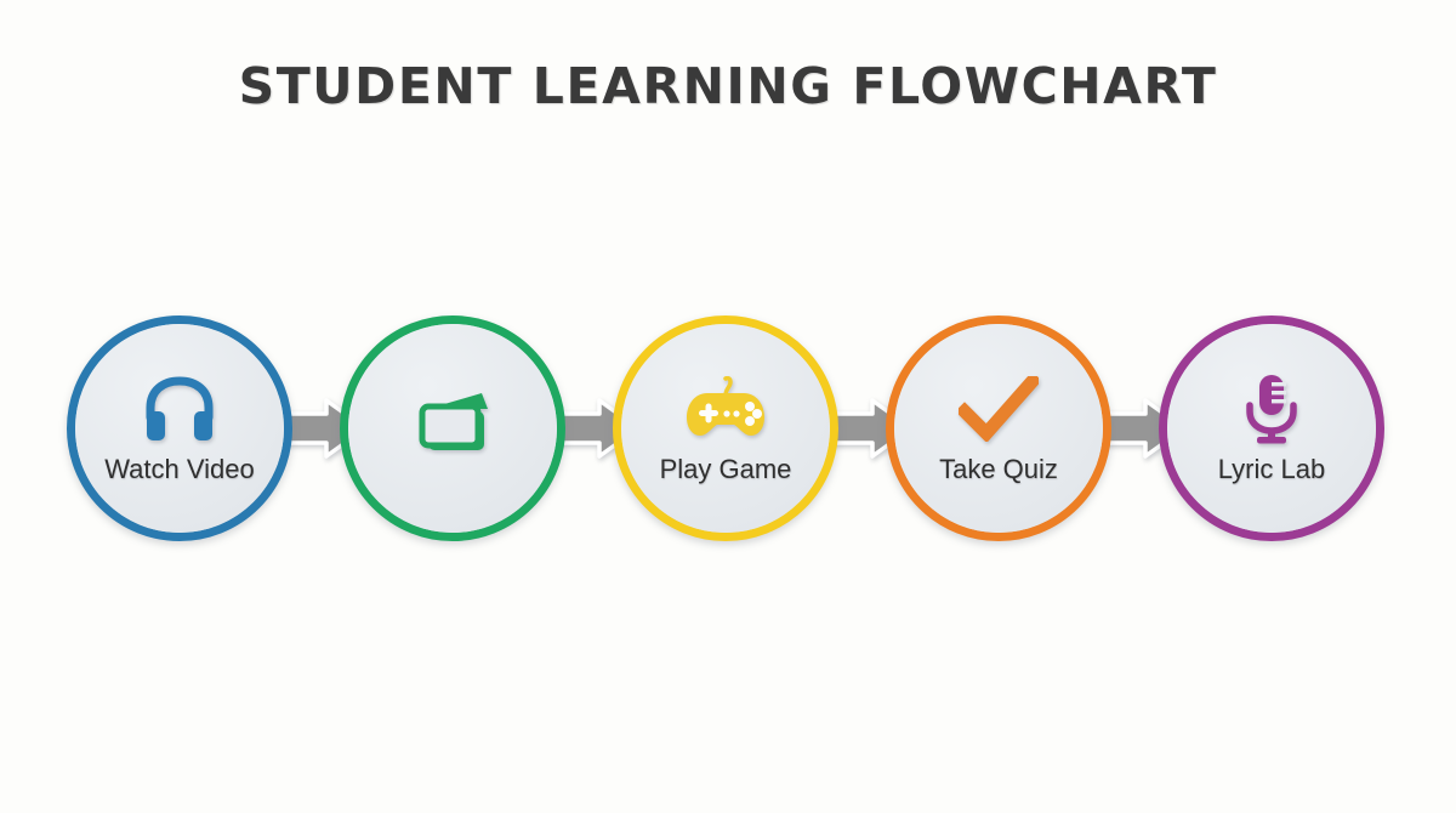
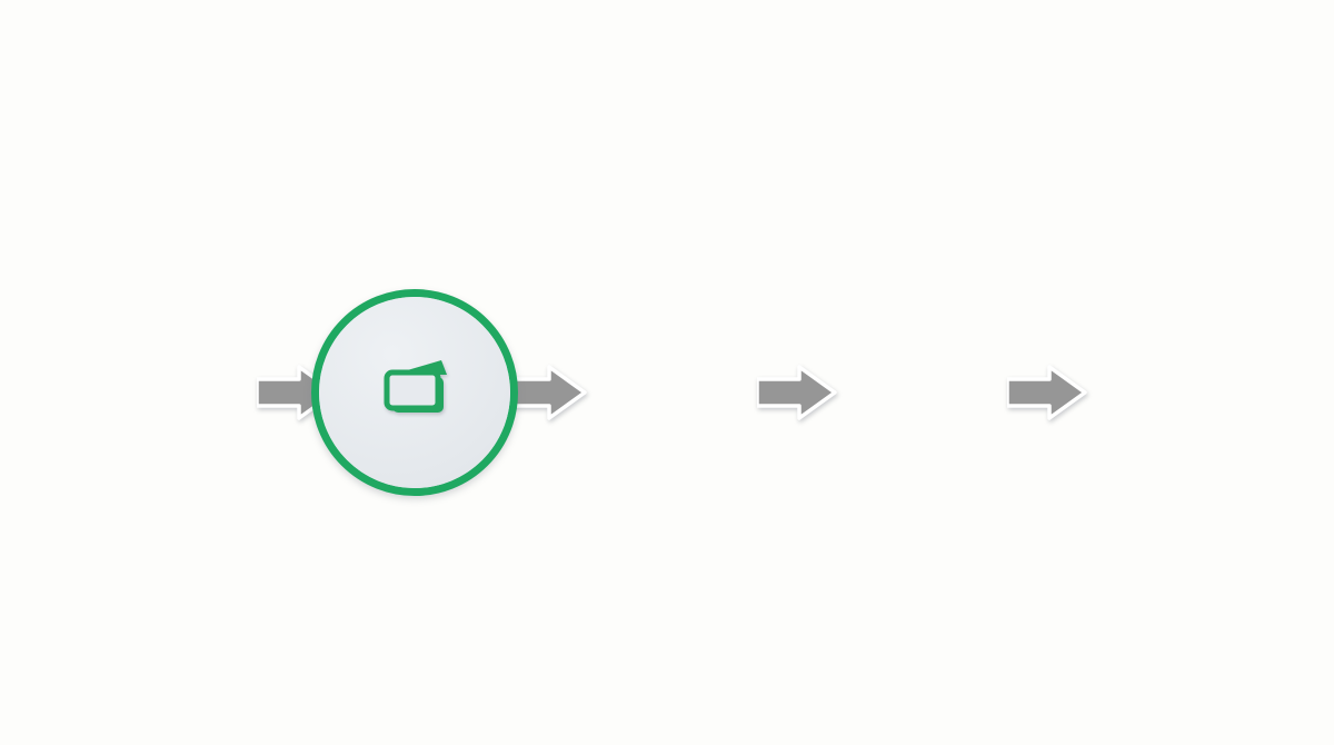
- STUDENT LEARNING FLOWCHART
- Watch Video
- Play Game
- Take Quiz
- Lyric Lab
